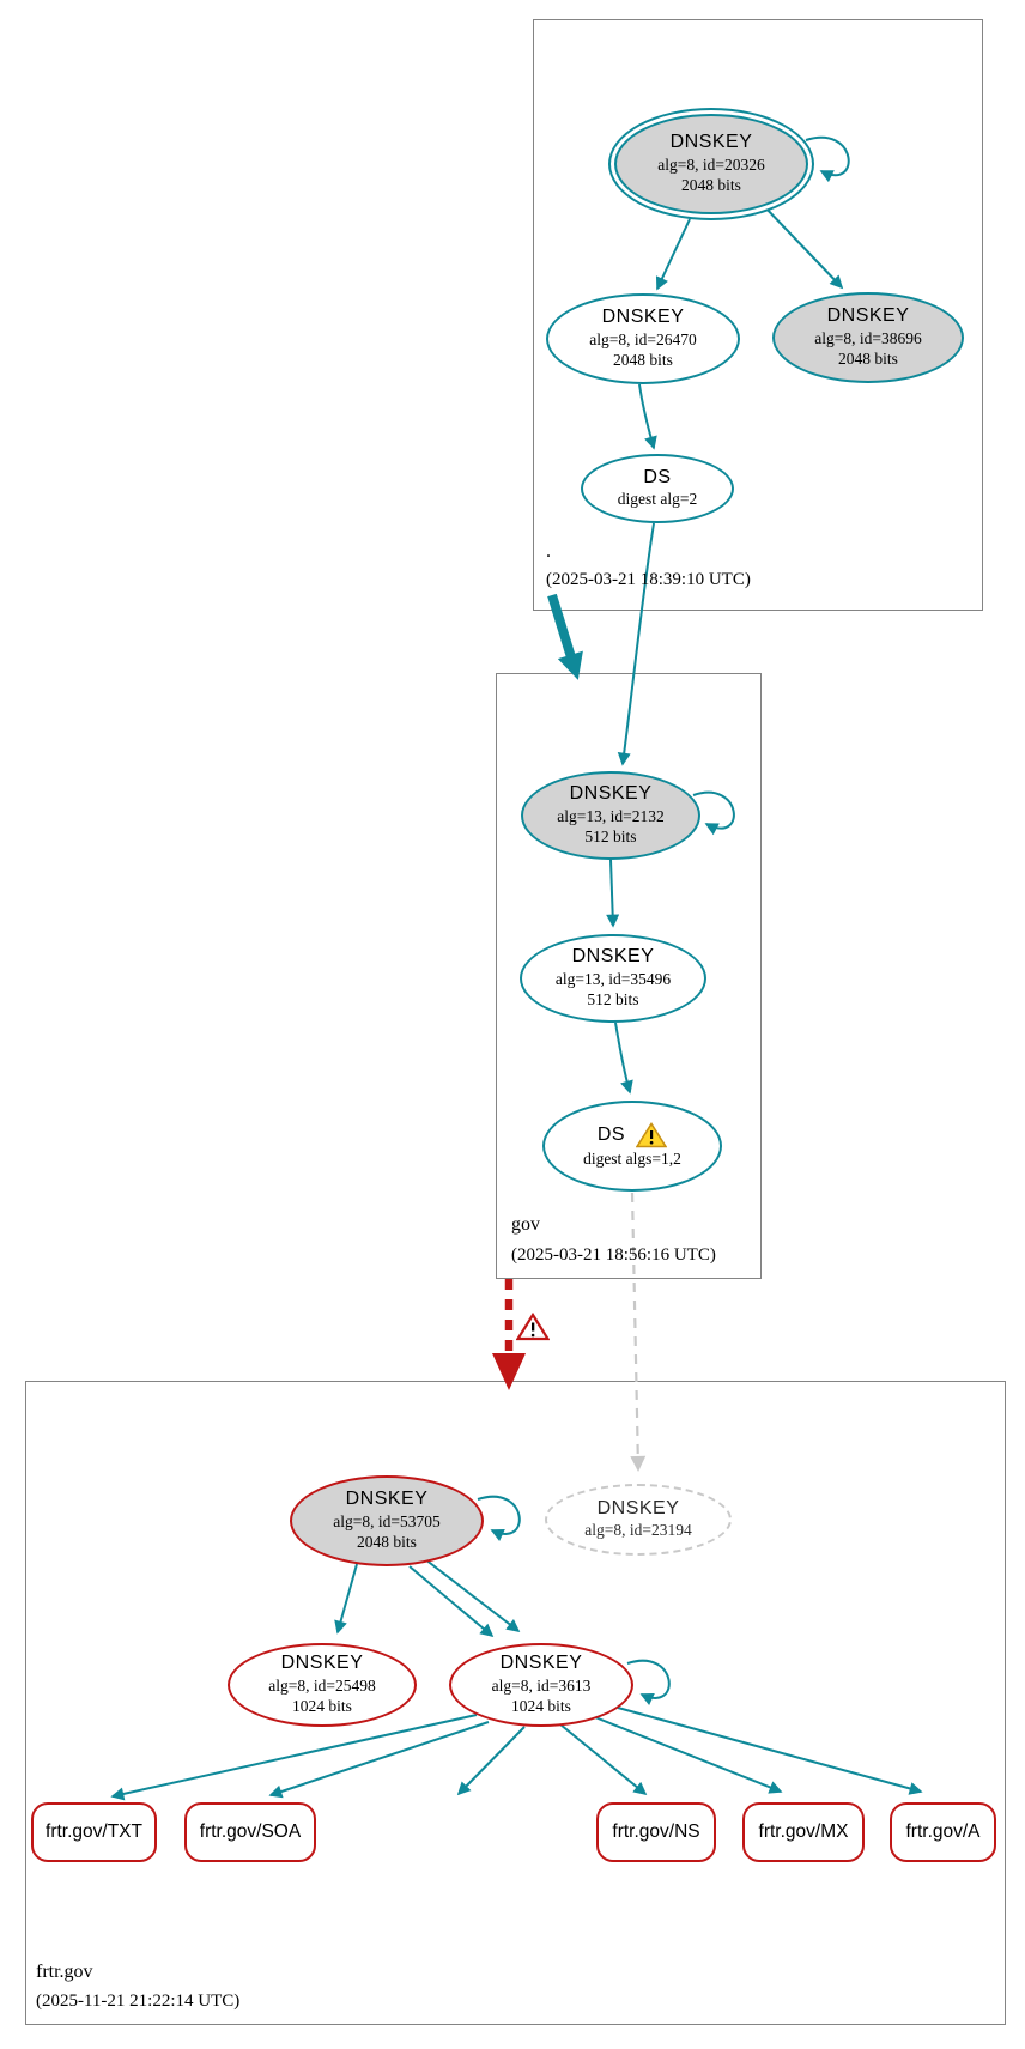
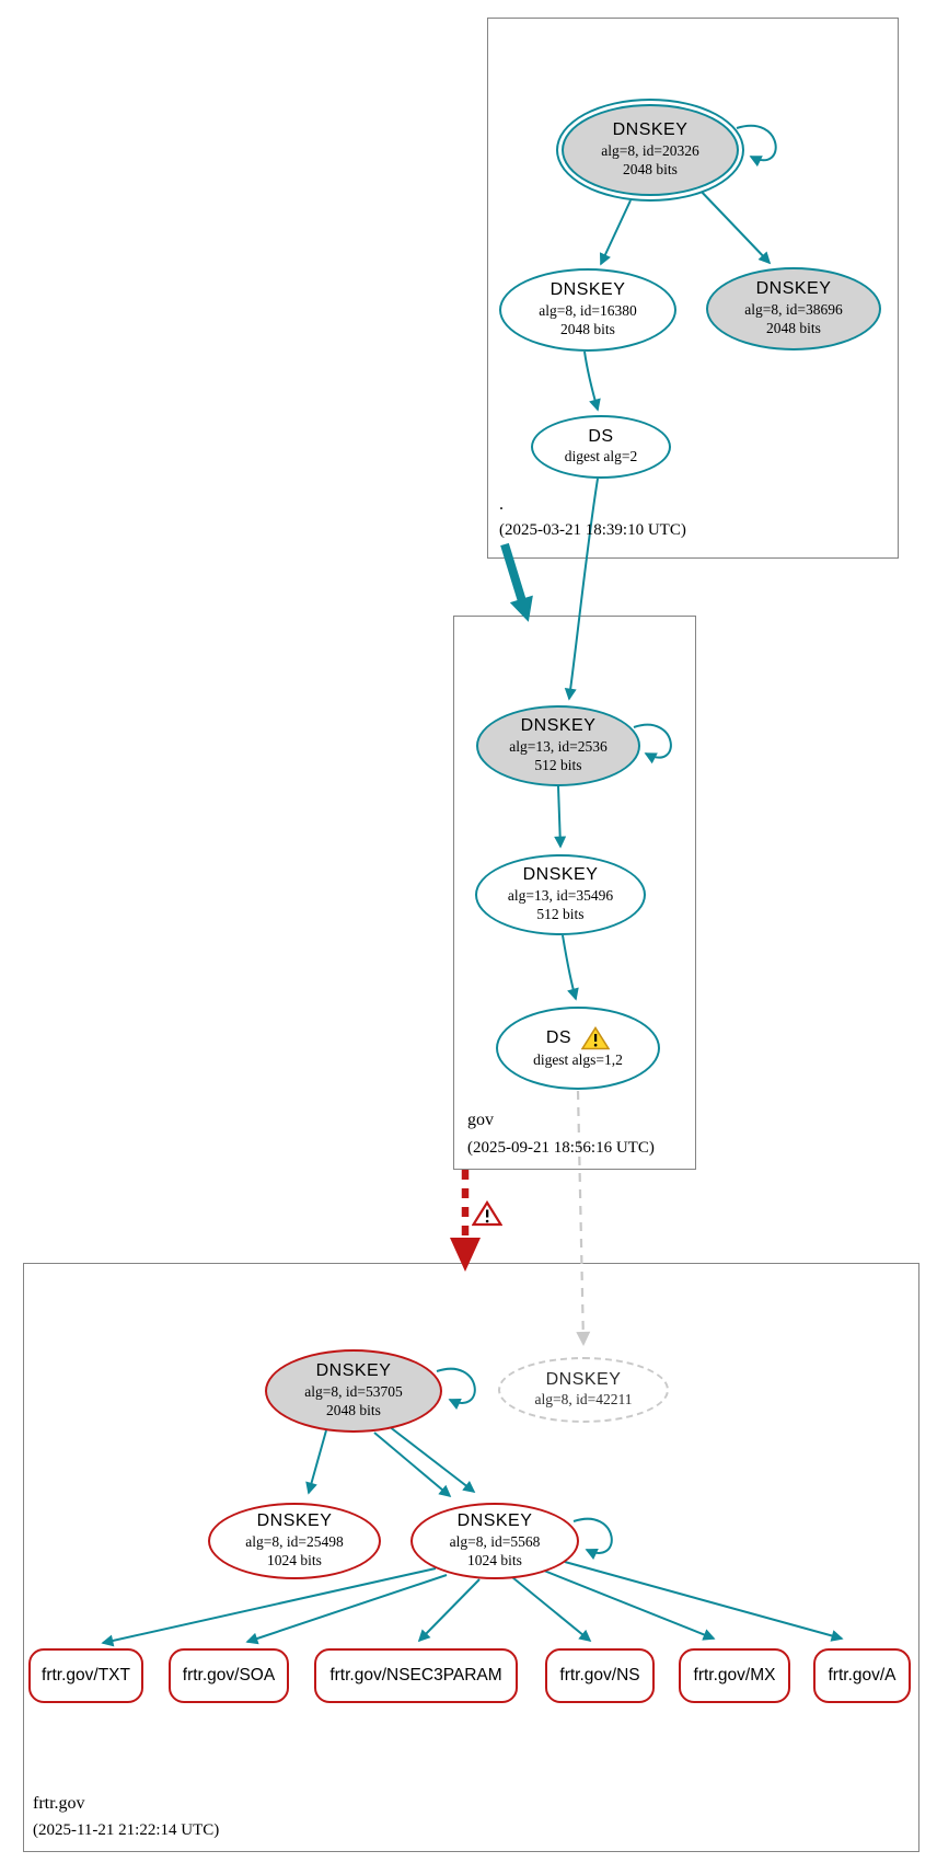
  DNSKEY
  alg=8, id=20326
  2048 bits
  DNSKEY
- alg=8, id=26470
+ alg=8, id=16380
  2048 bits
  DNSKEY
  alg=8, id=38696
  2048 bits
  DS
  digest alg=2
  .
  (2025-03-21 18:39:10 UTC)
  DNSKEY
- alg=13, id=2132
+ alg=13, id=2536
  512 bits
  DNSKEY
  alg=13, id=35496
  512 bits
  DS
  digest algs=1,2
  gov
- (2025-03-21 18:56:16 UTC)
+ (2025-09-21 18:56:16 UTC)
  DNSKEY
  alg=8, id=53705
  2048 bits
  DNSKEY
- alg=8, id=23194
+ alg=8, id=42211
  DNSKEY
  alg=8, id=25498
  1024 bits
  DNSKEY
- alg=8, id=3613
+ alg=8, id=5568
  1024 bits
  frtr.gov/TXT
  frtr.gov/SOA
+ frtr.gov/NSEC3PARAM
  frtr.gov/NS
  frtr.gov/MX
  frtr.gov/A
  frtr.gov
  (2025-11-21 21:22:14 UTC)
